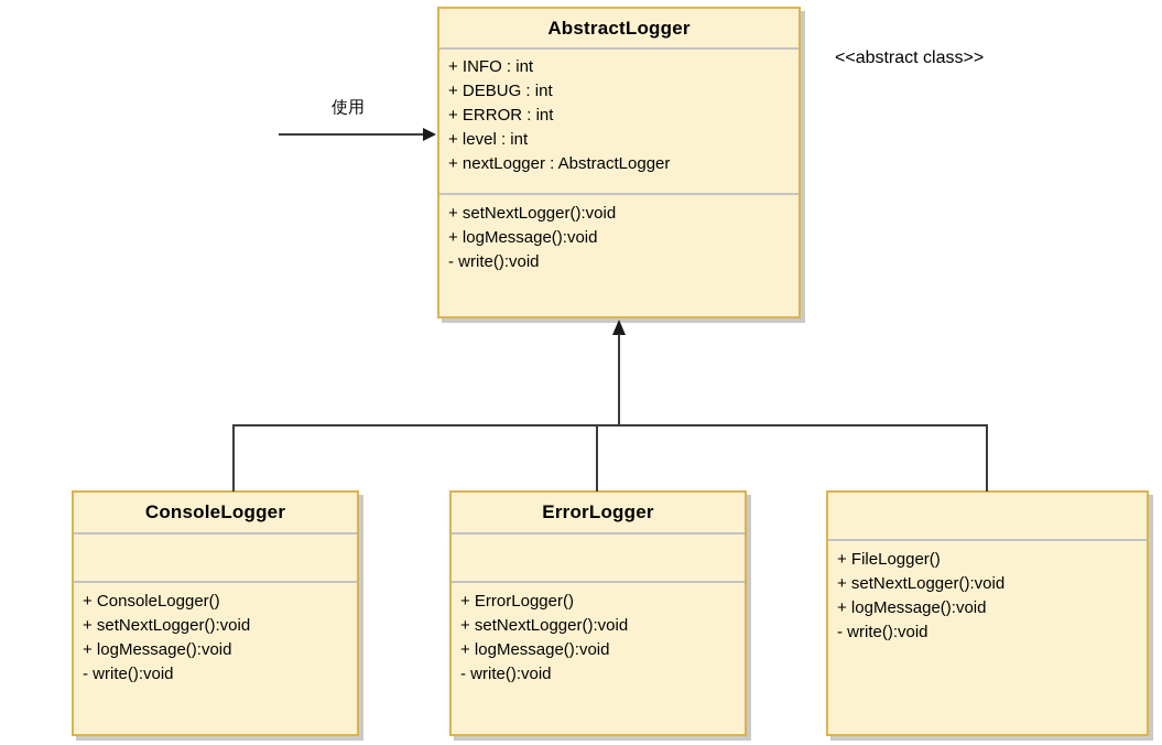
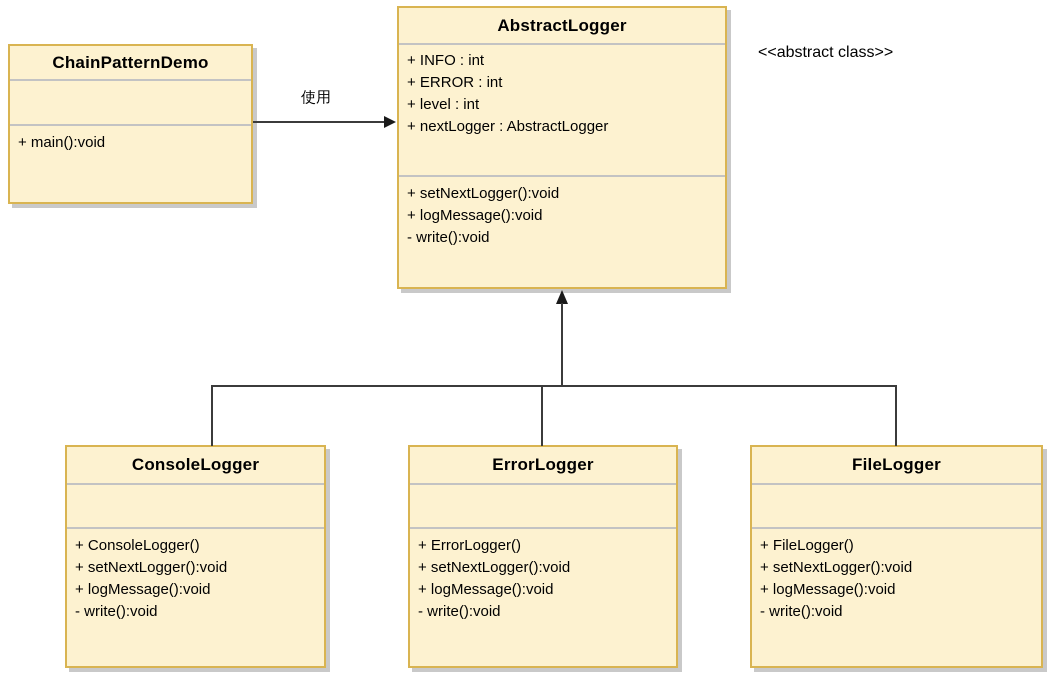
  <<abstract class>>
+ ChainPatternDemo
+ + main():void
  AbstractLogger
  + INFO : int
- + DEBUG : int
  + ERROR : int
  + level : int
  + nextLogger : AbstractLogger
  + setNextLogger():void
  + logMessage():void
  - write():void
  ConsoleLogger
  + ConsoleLogger()
  + setNextLogger():void
  + logMessage():void
  - write():void
  ErrorLogger
  + ErrorLogger()
  + setNextLogger():void
  + logMessage():void
  - write():void
+ FileLogger
  + FileLogger()
  + setNextLogger():void
  + logMessage():void
  - write():void
  使用
